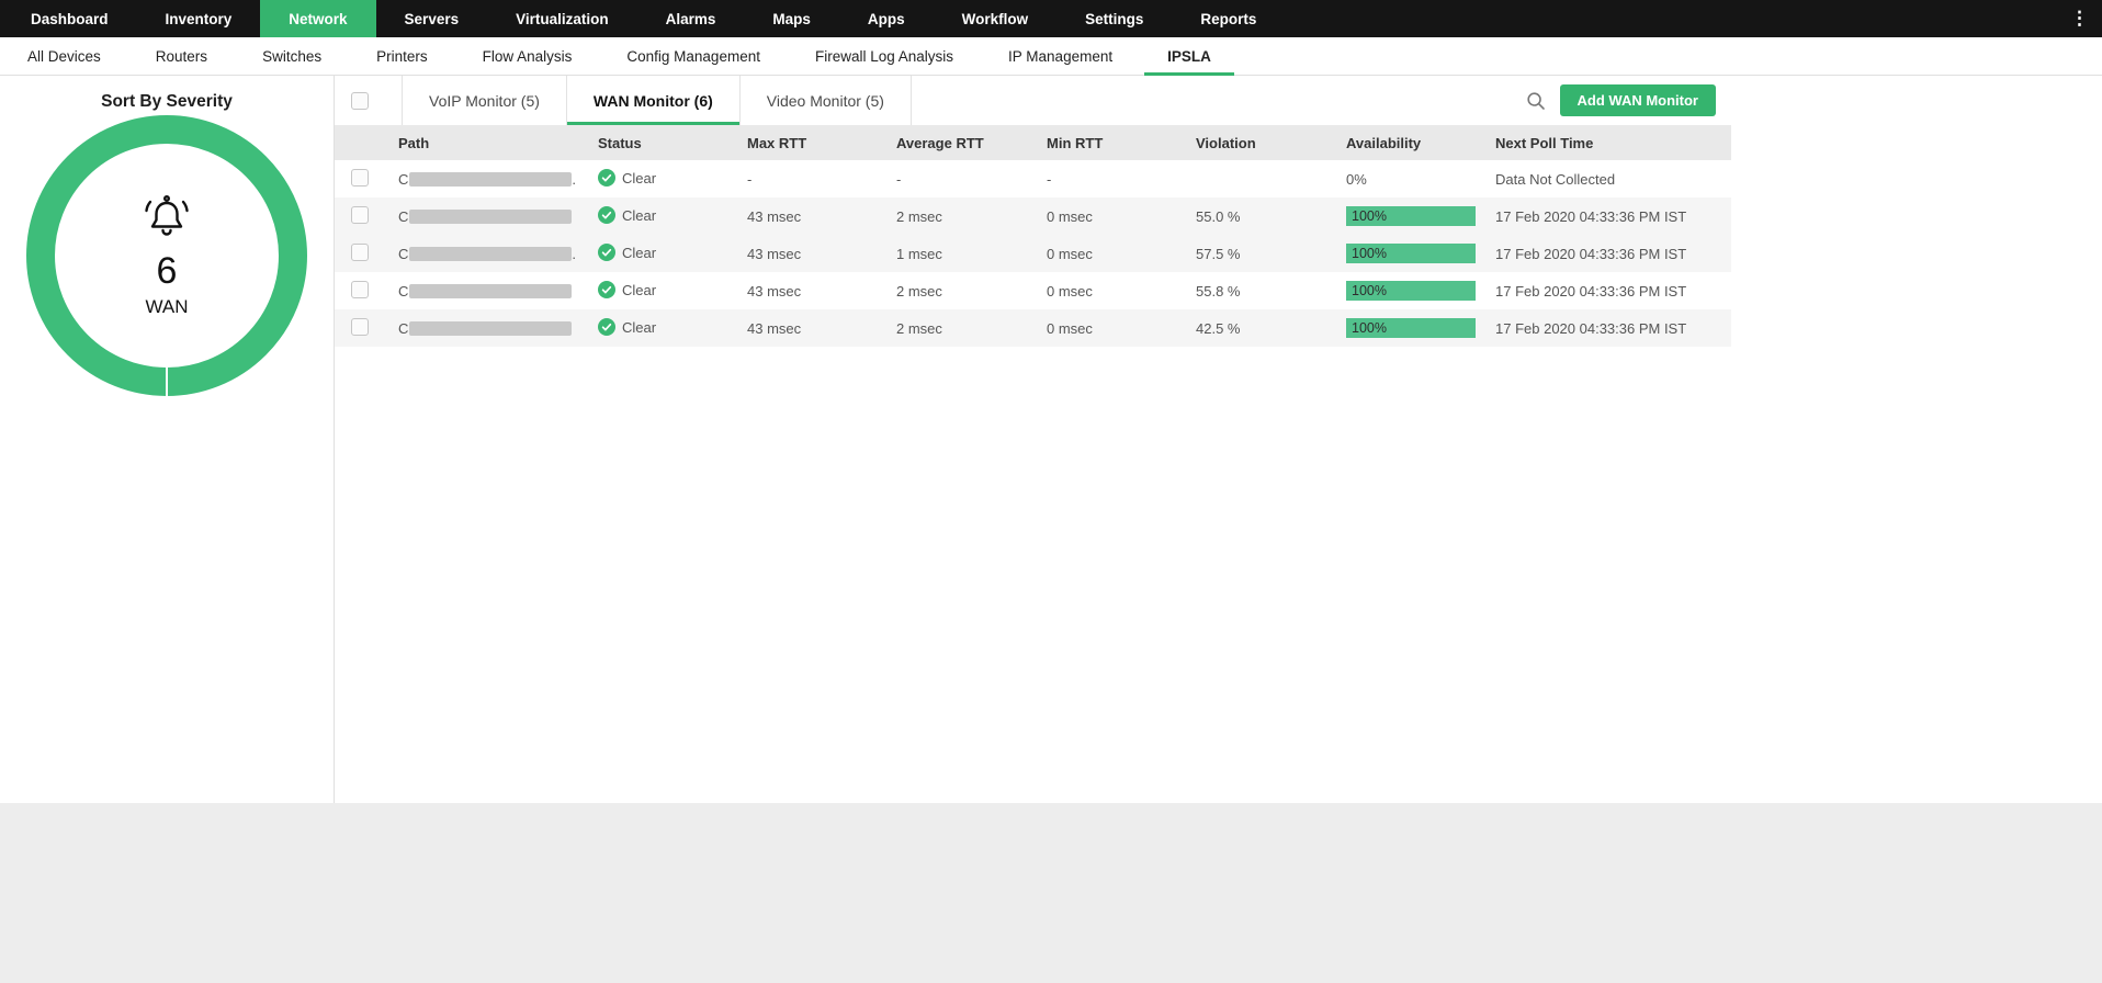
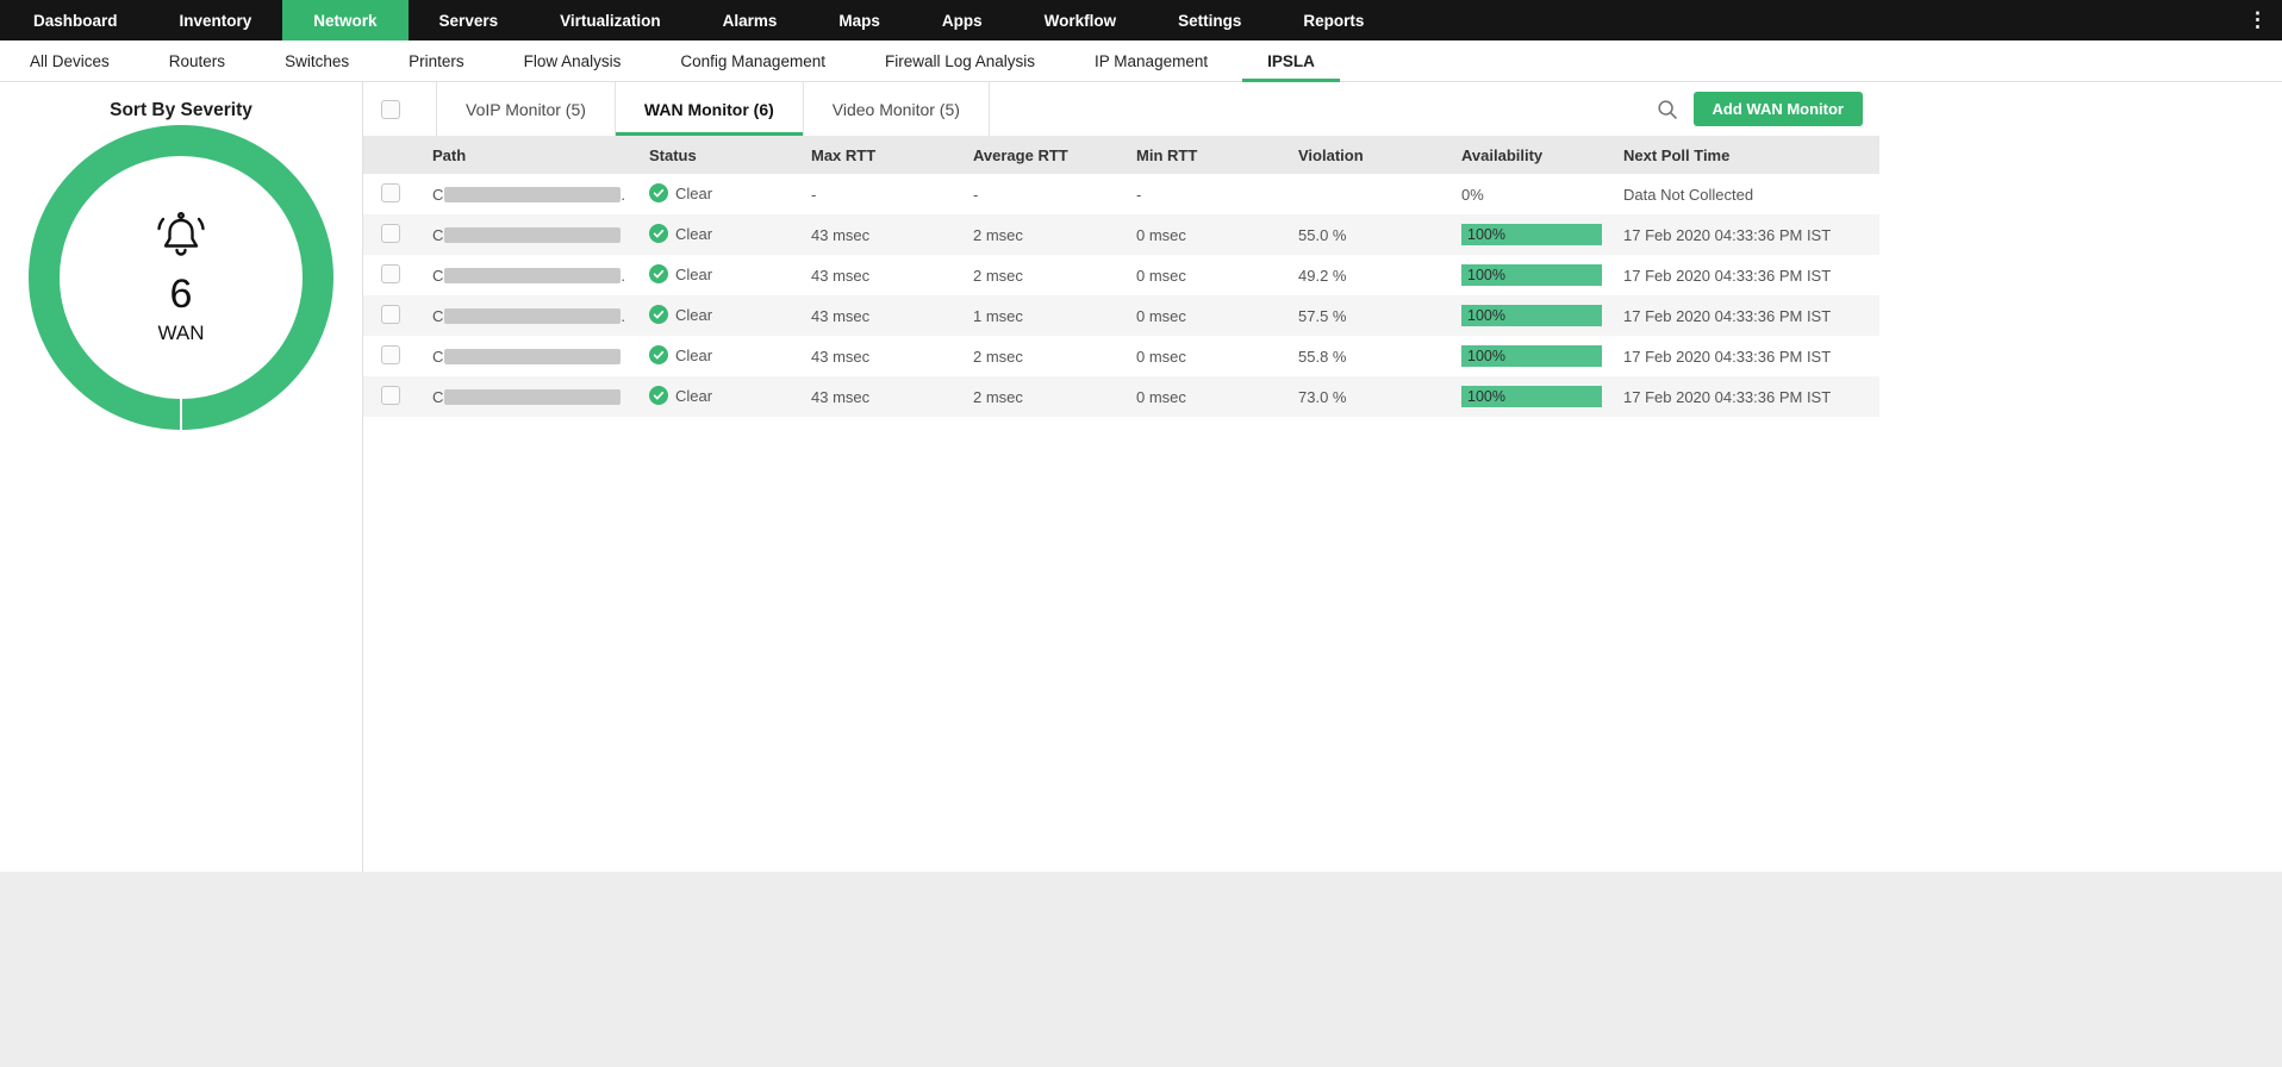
  Dashboard
  Inventory
  Network
  Servers
  Virtualization
  Alarms
  Maps
  Apps
  Workflow
  Settings
  Reports
  ⋮
  All Devices
  Routers
  Switches
  Printers
  Flow Analysis
  Config Management
  Firewall Log Analysis
  IP Management
  IPSLA
  Sort By Severity
  6
  WAN
  VoIP Monitor (5)
  WAN Monitor (6)
  Video Monitor (5)
  Add WAN Monitor
  	Path	Status	Max RTT	Average RTT	Min RTT	Violation	Availability	Next Poll Time
  	C .	Clear	-	-	-		0%	Data Not Collected
  	C	Clear	43 msec	2 msec	0 msec	55.0 %	100%	17 Feb 2020 04:33:36 PM IST
+ 	C .	Clear	43 msec	2 msec	0 msec	49.2 %	100%	17 Feb 2020 04:33:36 PM IST
  	C .	Clear	43 msec	1 msec	0 msec	57.5 %	100%	17 Feb 2020 04:33:36 PM IST
  	C	Clear	43 msec	2 msec	0 msec	55.8 %	100%	17 Feb 2020 04:33:36 PM IST
- 	C	Clear	43 msec	2 msec	0 msec	42.5 %	100%	17 Feb 2020 04:33:36 PM IST
+ 	C	Clear	43 msec	2 msec	0 msec	73.0 %	100%	17 Feb 2020 04:33:36 PM IST
